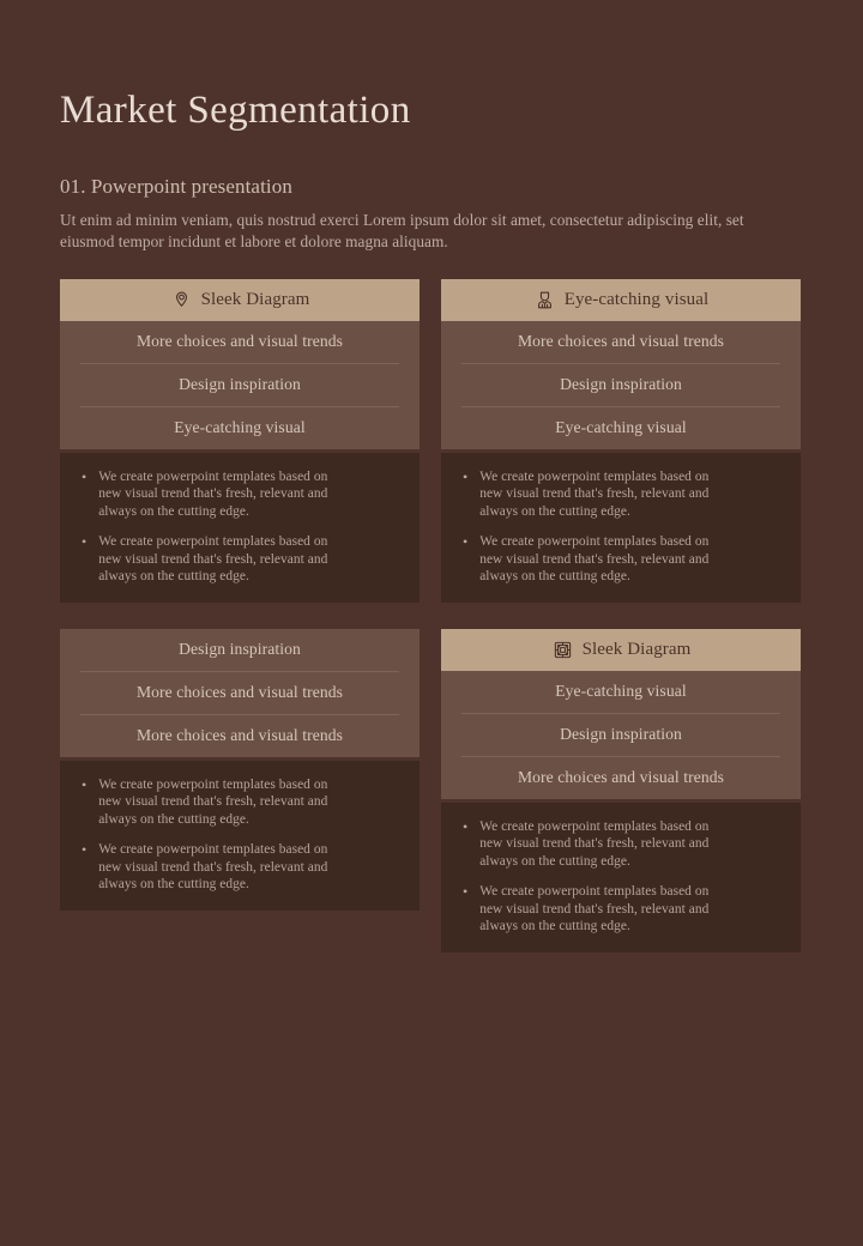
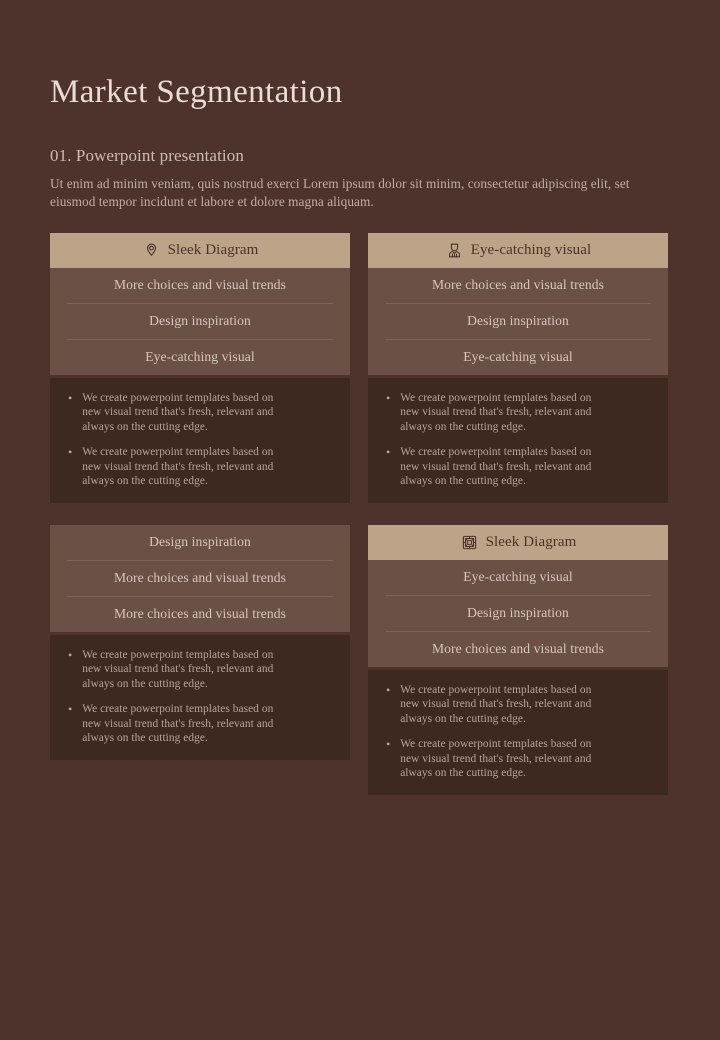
  Market Segmentation
  01. Powerpoint presentation
- Ut enim ad minim veniam, quis nostrud exerci Lorem ipsum dolor sit amet, consectetur adipiscing elit, set eiusmod tempor incidunt et labore et dolore magna aliquam.
+ Ut enim ad minim veniam, quis nostrud exerci Lorem ipsum dolor sit minim, consectetur adipiscing elit, set eiusmod tempor incidunt et labore et dolore magna aliquam.
  Sleek Diagram
  More choices and visual trends
  Design inspiration
  Eye-catching visual
  •
  We create powerpoint templates based on new visual trend that's fresh, relevant and always on the cutting edge.
  •
  We create powerpoint templates based on new visual trend that's fresh, relevant and always on the cutting edge.
  Eye-catching visual
  More choices and visual trends
  Design inspiration
  Eye-catching visual
  •
  We create powerpoint templates based on new visual trend that's fresh, relevant and always on the cutting edge.
  •
  We create powerpoint templates based on new visual trend that's fresh, relevant and always on the cutting edge.
  Design inspiration
  More choices and visual trends
  More choices and visual trends
  •
  We create powerpoint templates based on new visual trend that's fresh, relevant and always on the cutting edge.
  •
  We create powerpoint templates based on new visual trend that's fresh, relevant and always on the cutting edge.
  Sleek Diagram
  Eye-catching visual
  Design inspiration
  More choices and visual trends
  •
  We create powerpoint templates based on new visual trend that's fresh, relevant and always on the cutting edge.
  •
  We create powerpoint templates based on new visual trend that's fresh, relevant and always on the cutting edge.
